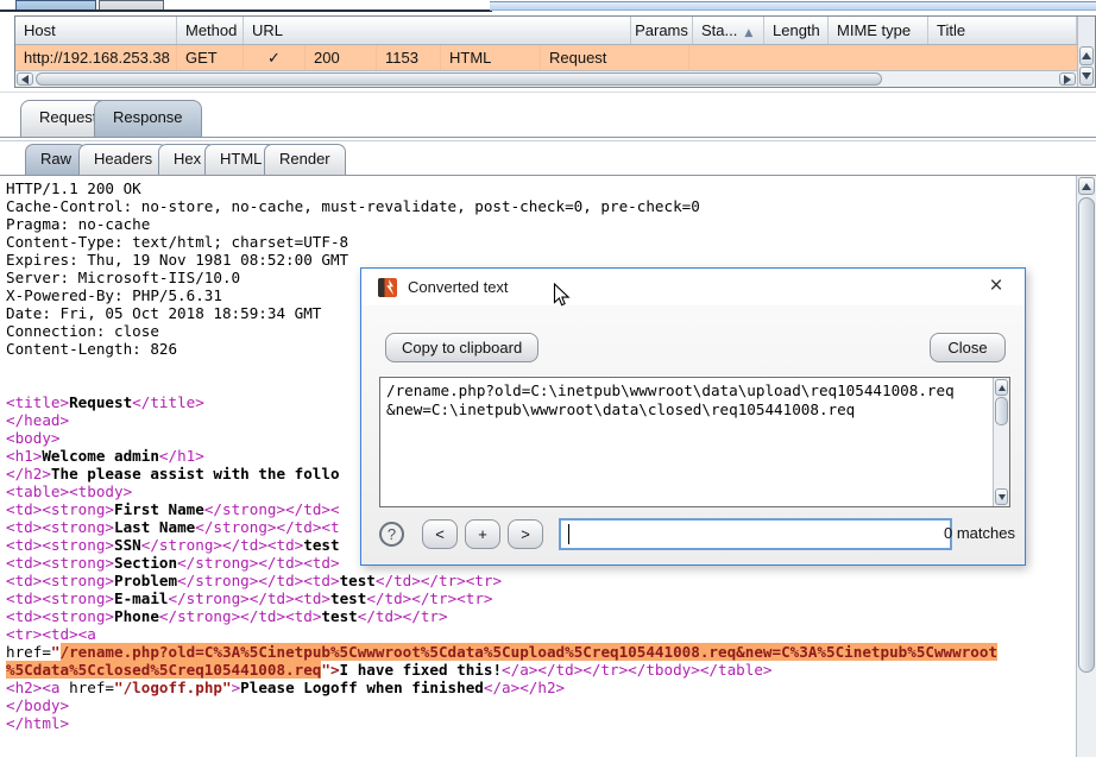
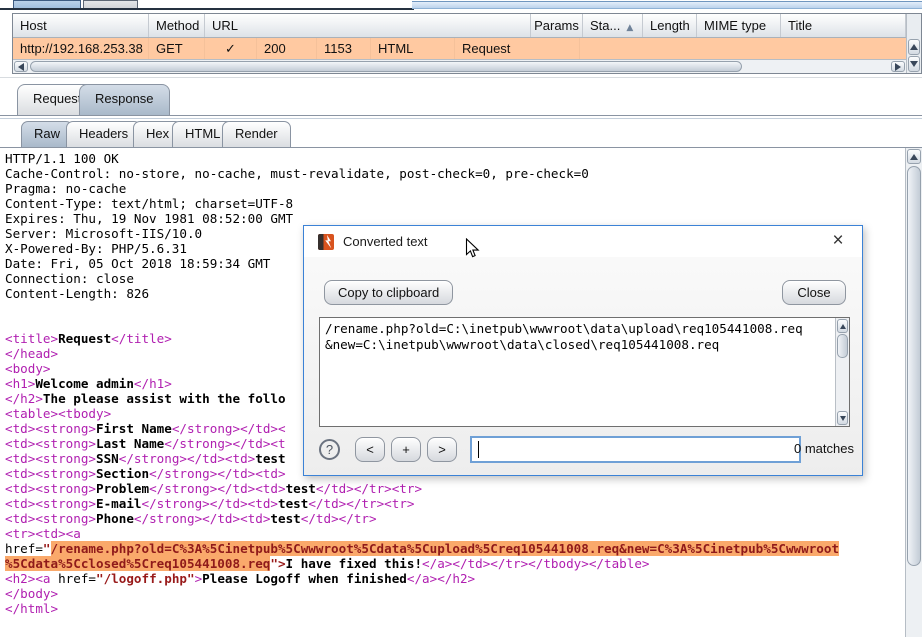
  Host
  Method
  URL
  Params
  Sta... ▲
  Length
  MIME type
  Title
  http://192.168.253.38
  GET
  ✓
  200
  1153
  HTML
  Request
  Reques
  Response
  Raw
  Headers
  Hex
  HTML
  Render
- HTTP/1.1 200 OK
+ HTTP/1.1 100 OK
  Cache-Control: no-store, no-cache, must-revalidate, post-check=0, pre-check=0
  Pragma: no-cache
  Content-Type: text/html; charset=UTF-8
  Expires: Thu, 19 Nov 1981 08:52:00 GMT
  Server: Microsoft-IIS/10.0
  X-Powered-By: PHP/5.6.31
  Date: Fri, 05 Oct 2018 18:59:34 GMT
  Connection: close
  Content-Length: 826
  <title>Request</title>
  </head>
  <body>
  <h1>Welcome admin</h1>
  </h2>The please assist with the follo
  <table><tbody>
  <td><strong>First Name</strong></td><
  <td><strong>Last Name</strong></td><t
  <td><strong>SSN</strong></td><td>test
  <td><strong>Section</strong></td><td>
  <td><strong>Problem</strong></td><td>test</td></tr><tr>
  <td><strong>E-mail</strong></td><td>test</td></tr><tr>
  <td><strong>Phone</strong></td><td>test</td></tr>
  <tr><td><a
  href="/rename.php?old=C%3A%5Cinetpub%5Cwwwroot%5Cdata%5Cupload%5Creq105441008.req&new=C%3A%5Cinetpub%5Cwwwroot
  %5Cdata%5Cclosed%5Creq105441008.req">I have fixed this!</a></td></tr></tbody></table>
  <h2><a href="/logoff.php">Please Logoff when finished</a></h2>
  </body>
  </html>
  Converted text
  ×
  Copy to clipboard
  Close
  /rename.php?old=C:\inetpub\wwwroot\data\upload\req105441008.req&new=C:\inetpub\wwwroot\data\closed\req105441008.req
  ?
  <
  +
  >
  0 matches
